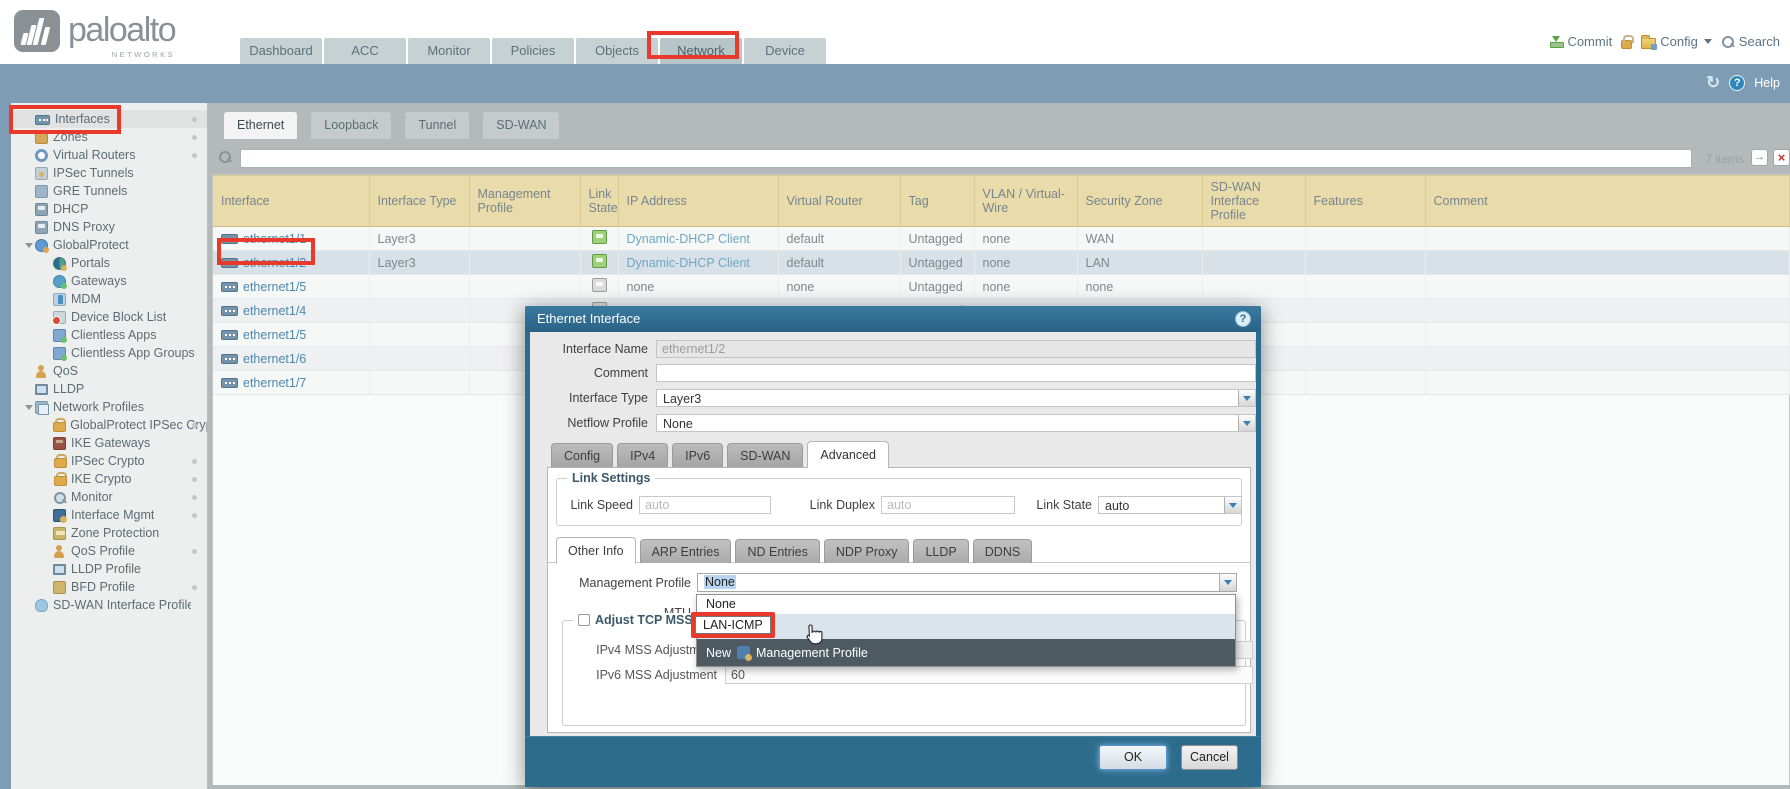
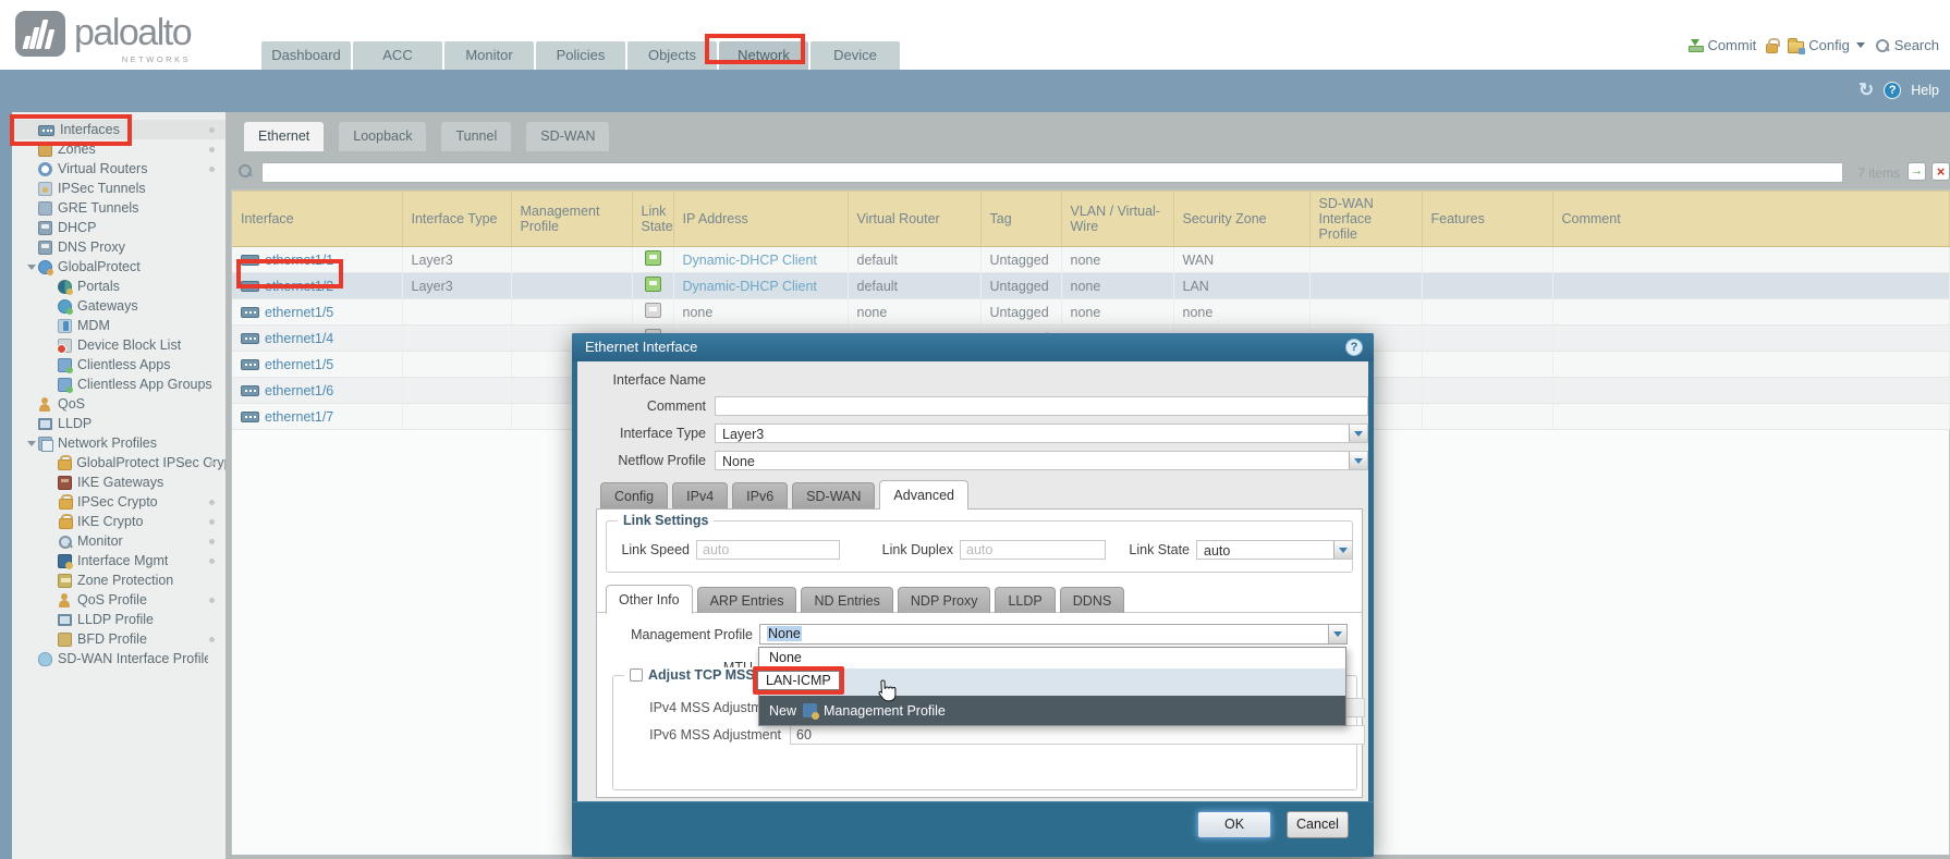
  paloalto
  NETWORKS
  Dashboard
  ACC
  Monitor
  Policies
  Objects
  Network
  Device
  Commit
  Config
  Search
  ↻
  Help
  Interfaces
  Zones
  Virtual Routers
  IPSec Tunnels
  GRE Tunnels
  DHCP
  DNS Proxy
  GlobalProtect
  Portals
  Gateways
  MDM
  Device Block List
  Clientless Apps
  Clientless App Groups
  QoS
  LLDP
  Network Profiles
  GlobalProtect IPSec Cry
  IKE Gateways
  IPSec Crypto
  IKE Crypto
  Monitor
  Interface Mgmt
  Zone Protection
  QoS Profile
  LLDP Profile
  BFD Profile
  SD-WAN Interface Profile
  Ethernet
  Loopback
  Tunnel
  SD-WAN
  7 items
  →
  ×
  Interface	Interface Type	Management Profile	Link State	IP Address	Virtual Router	Tag	VLAN / Virtual-Wire	Security Zone	SD-WAN Interface Profile	Features	Comment
  ethernet1/1	Layer3			Dynamic-DHCP Client	default	Untagged	none	WAN
  ethernet1/2	Layer3			Dynamic-DHCP Client	default	Untagged	none	LAN
  ethernet1/5				none	none	Untagged	none	none
  ethernet1/5
  ethernet1/6
  ethernet1/7
  Ethernet Interface
  Interface Name
- ethernet1/2
  Comment
  Interface Type
  Layer3
  Netflow Profile
  None
  Config
  IPv4
  IPv6
  SD-WAN
  Advanced
  Link Settings
  Link Speed
  auto
  Link Duplex
  auto
  Link State
  auto
  Other Info
  ARP Entries
  ND Entries
  NDP Proxy
  LLDP
  DDNS
  Management Profile
  None
  Adjust TCP MSS
  IPv4 MSS Adjustm
  IPv6 MSS Adjustment
  60
  None
  LAN-ICMP
  New
  Management Profile
  OK
  Cancel
